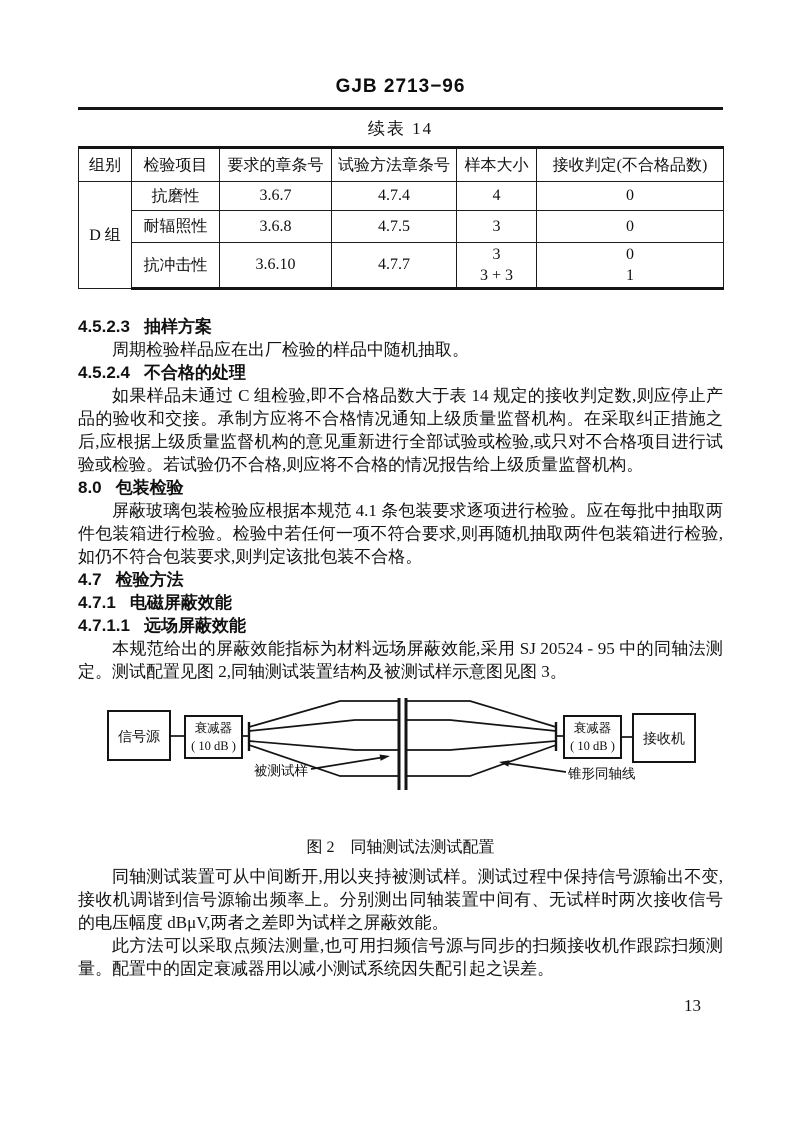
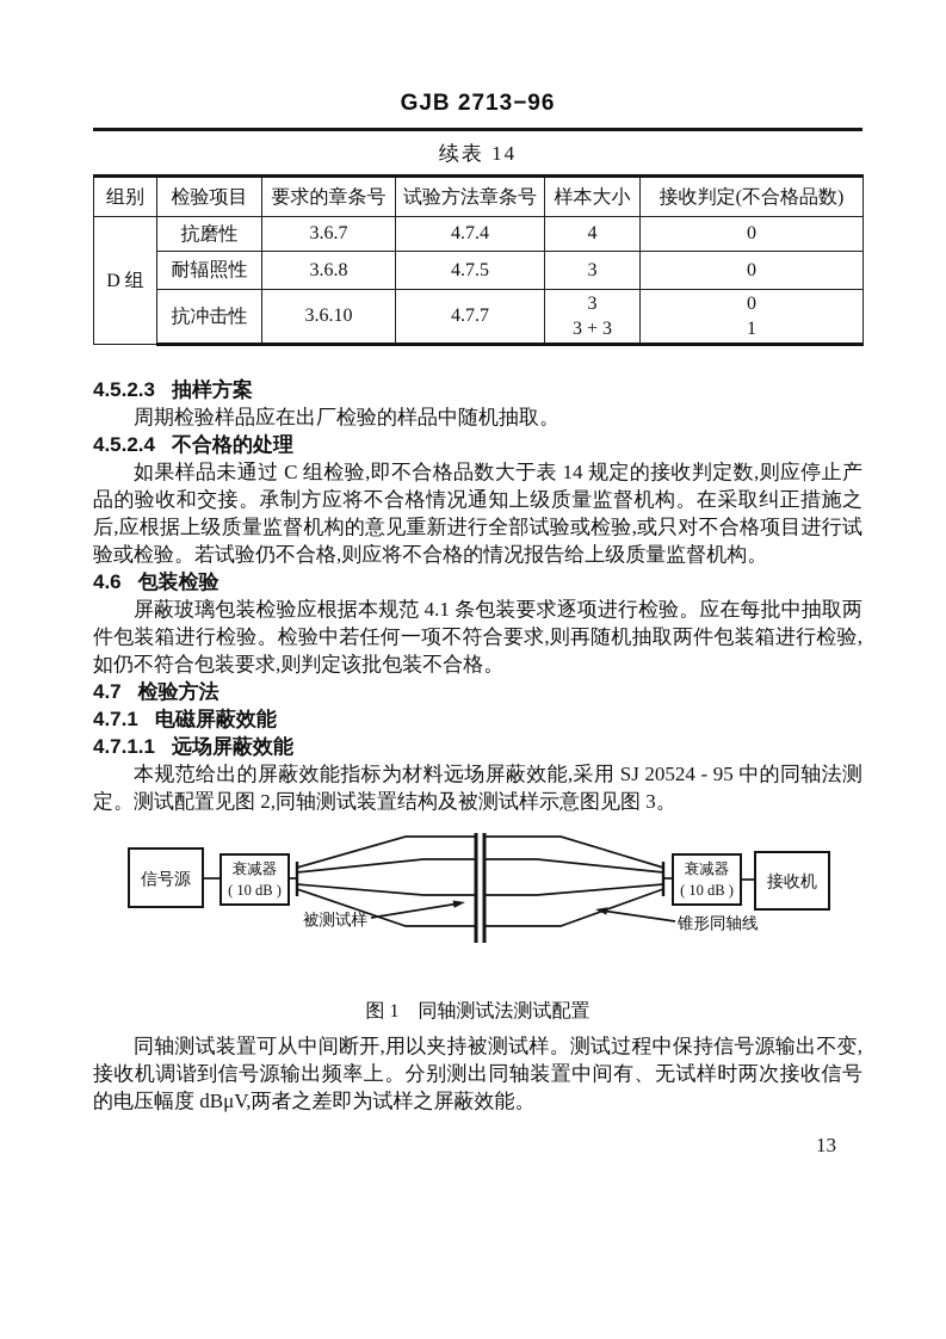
  GJB 2713−96
  续表 14
  组别	检验项目	要求的章条号	试验方法章条号	样本大小	接收判定(不合格品数)
  D 组	抗磨性	3.6.7	4.7.4	4	0
  耐辐照性	3.6.8	4.7.5	3	0
  抗冲击性	3.6.10	4.7.7	3 3 + 3	0 1
  4.5.2.3 抽样方案
  周期检验样品应在出厂检验的样品中随机抽取。
  4.5.2.4 不合格的处理
  如果样品未通过 C 组检验,即不合格品数大于表 14 规定的接收判定数,则应停止产品的验收和交接。承制方应将不合格情况通知上级质量监督机构。在采取纠正措施之后,应根据上级质量监督机构的意见重新进行全部试验或检验,或只对不合格项目进行试验或检验。若试验仍不合格,则应将不合格的情况报告给上级质量监督机构。
- 8.0 包装检验
+ 4.6 包装检验
  屏蔽玻璃包装检验应根据本规范 4.1 条包装要求逐项进行检验。应在每批中抽取两件包装箱进行检验。检验中若任何一项不符合要求,则再随机抽取两件包装箱进行检验,如仍不符合包装要求,则判定该批包装不合格。
  4.7 检验方法
  4.7.1 电磁屏蔽效能
  4.7.1.1 远场屏蔽效能
  本规范给出的屏蔽效能指标为材料远场屏蔽效能,采用 SJ 20524 - 95 中的同轴法测定。测试配置见图 2,同轴测试装置结构及被测试样示意图见图 3。
  信号源
  衰减器
  ( 10 dB )
  衰减器
  ( 10 dB )
  接收机
  被测试样
  锥形同轴线
- 图 2 同轴测试法测试配置
+ 图 1 同轴测试法测试配置
  同轴测试装置可从中间断开,用以夹持被测试样。测试过程中保持信号源输出不变,接收机调谐到信号源输出频率上。分别测出同轴装置中间有、无试样时两次接收信号的电压幅度 dBμV,两者之差即为试样之屏蔽效能。
- 此方法可以采取点频法测量,也可用扫频信号源与同步的扫频接收机作跟踪扫频测量。配置中的固定衰减器用以减小测试系统因失配引起之误差。
  13
